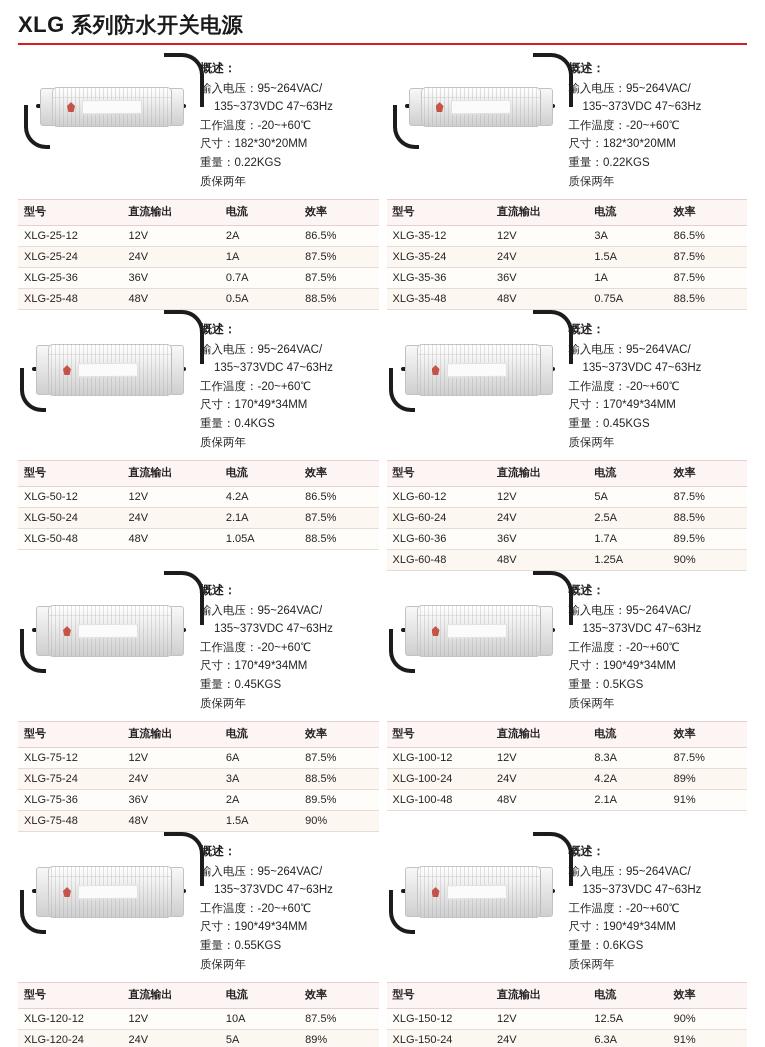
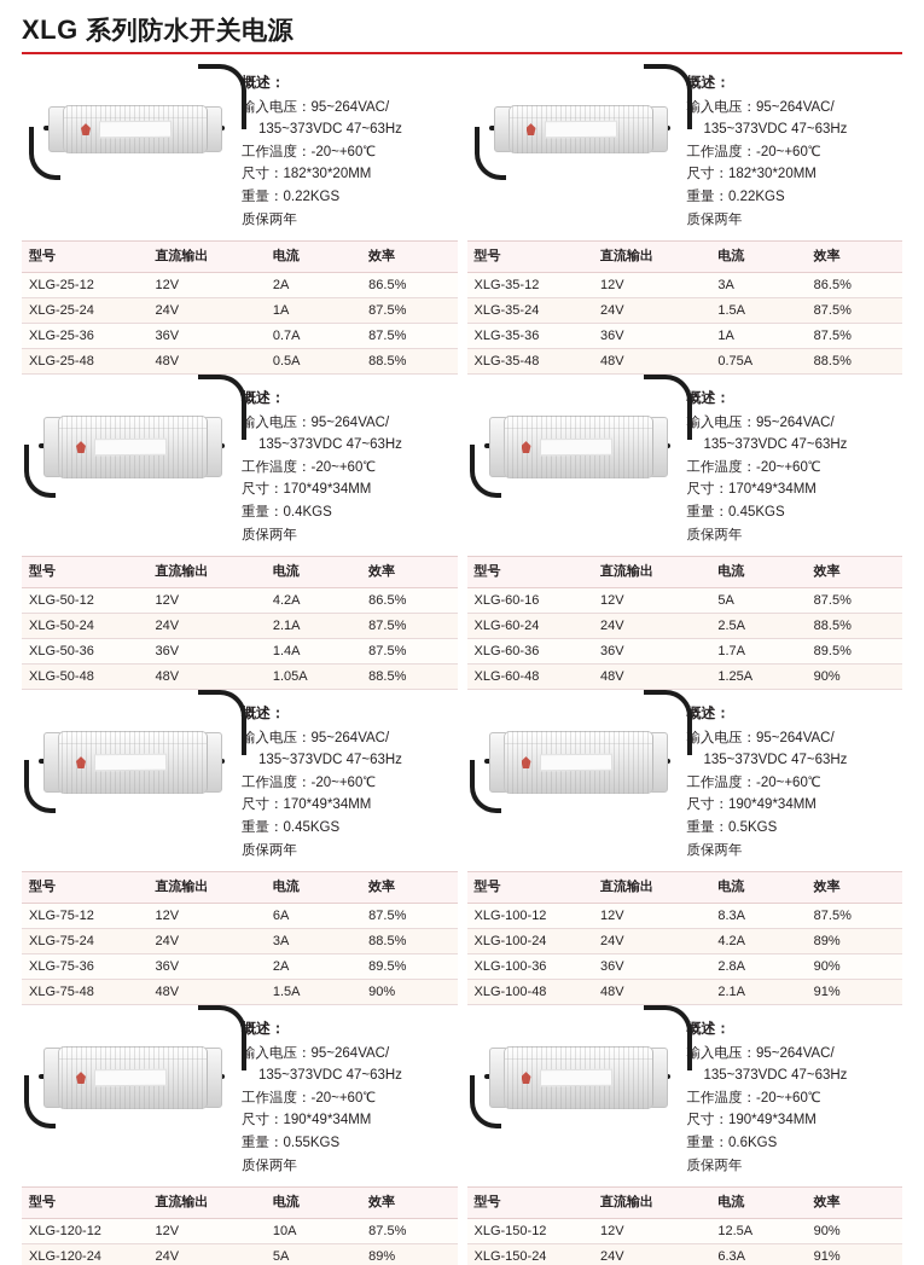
  XLG 系列防水开关电源
  概述：
  输入电压：95~264VAC/
  135~373VDC 47~63Hz
  工作温度：-20~+60℃
  尺寸：182*30*20MM
  重量：0.22KGS
  质保两年
  型号	直流输出	电流	效率
  XLG-25-12	12V	2A	86.5%
  XLG-25-24	24V	1A	87.5%
  XLG-25-36	36V	0.7A	87.5%
  XLG-25-48	48V	0.5A	88.5%
  概述：
  输入电压：95~264VAC/
  135~373VDC 47~63Hz
  工作温度：-20~+60℃
  尺寸：182*30*20MM
  重量：0.22KGS
  质保两年
  型号	直流输出	电流	效率
  XLG-35-12	12V	3A	86.5%
  XLG-35-24	24V	1.5A	87.5%
  XLG-35-36	36V	1A	87.5%
  XLG-35-48	48V	0.75A	88.5%
  概述：
  输入电压：95~264VAC/
  135~373VDC 47~63Hz
  工作温度：-20~+60℃
  尺寸：170*49*34MM
  重量：0.4KGS
  质保两年
  型号	直流输出	电流	效率
  XLG-50-12	12V	4.2A	86.5%
  XLG-50-24	24V	2.1A	87.5%
+ XLG-50-36	36V	1.4A	87.5%
  XLG-50-48	48V	1.05A	88.5%
  概述：
  输入电压：95~264VAC/
  135~373VDC 47~63Hz
  工作温度：-20~+60℃
  尺寸：170*49*34MM
  重量：0.45KGS
  质保两年
  型号	直流输出	电流	效率
- XLG-60-12	12V	5A	87.5%
+ XLG-60-16	12V	5A	87.5%
  XLG-60-24	24V	2.5A	88.5%
  XLG-60-36	36V	1.7A	89.5%
  XLG-60-48	48V	1.25A	90%
  概述：
  输入电压：95~264VAC/
  135~373VDC 47~63Hz
  工作温度：-20~+60℃
  尺寸：170*49*34MM
  重量：0.45KGS
  质保两年
  型号	直流输出	电流	效率
  XLG-75-12	12V	6A	87.5%
  XLG-75-24	24V	3A	88.5%
  XLG-75-36	36V	2A	89.5%
  XLG-75-48	48V	1.5A	90%
  概述：
  输入电压：95~264VAC/
  135~373VDC 47~63Hz
  工作温度：-20~+60℃
  尺寸：190*49*34MM
  重量：0.5KGS
  质保两年
  型号	直流输出	电流	效率
  XLG-100-12	12V	8.3A	87.5%
  XLG-100-24	24V	4.2A	89%
+ XLG-100-36	36V	2.8A	90%
  XLG-100-48	48V	2.1A	91%
  概述：
  输入电压：95~264VAC/
  135~373VDC 47~63Hz
  工作温度：-20~+60℃
  尺寸：190*49*34MM
  重量：0.55KGS
  质保两年
  型号	直流输出	电流	效率
  XLG-120-12	12V	10A	87.5%
  XLG-120-24	24V	5A	89%
  概述：
  输入电压：95~264VAC/
  135~373VDC 47~63Hz
  工作温度：-20~+60℃
  尺寸：190*49*34MM
  重量：0.6KGS
  质保两年
  型号	直流输出	电流	效率
  XLG-150-12	12V	12.5A	90%
  XLG-150-24	24V	6.3A	91%
